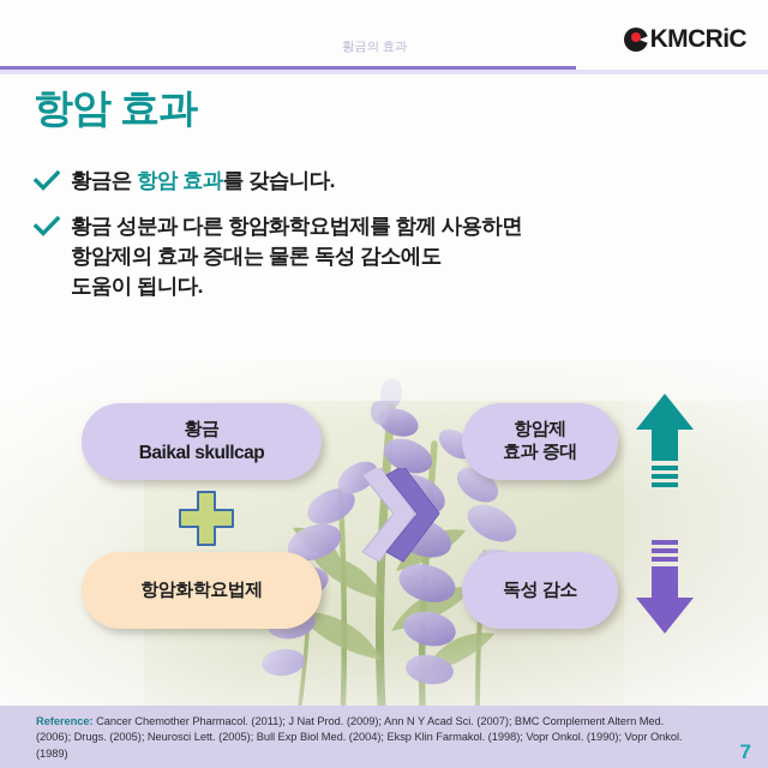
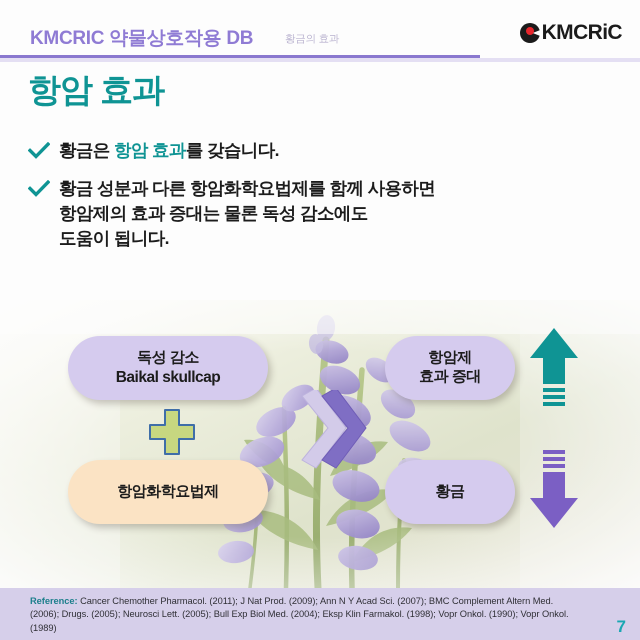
+ KMCRIC 약물상호작용 DB
  황금의 효과
  KMCRiC
  항암 효과
  황금은 항암 효과를 갖습니다.
  황금 성분과 다른 항암화학요법제를 함께 사용하면
  항암제의 효과 증대는 물론 독성 감소에도
  도움이 됩니다.
- 황금
+ 독성 감소
  Baikal skullcap
  항암화학요법제
  항암제
  효과 증대
- 독성 감소
+ 황금
  Reference: Cancer Chemother Pharmacol. (2011); J Nat Prod. (2009); Ann N Y Acad Sci. (2007); BMC Complement Altern Med. (2006); Drugs. (2005); Neurosci Lett. (2005); Bull Exp Biol Med. (2004); Eksp Klin Farmakol. (1998); Vopr Onkol. (1990); Vopr Onkol. (1989)
  7
